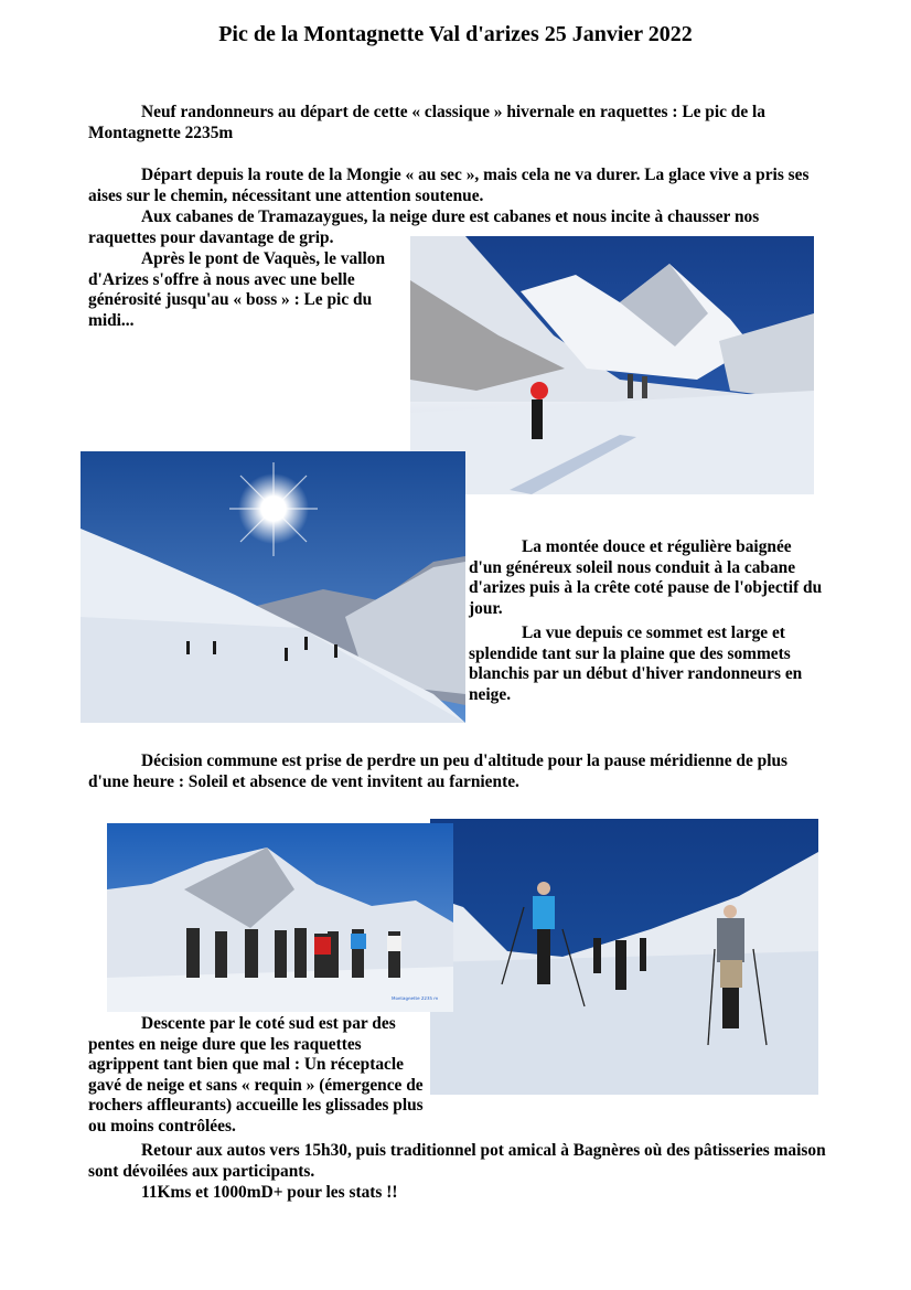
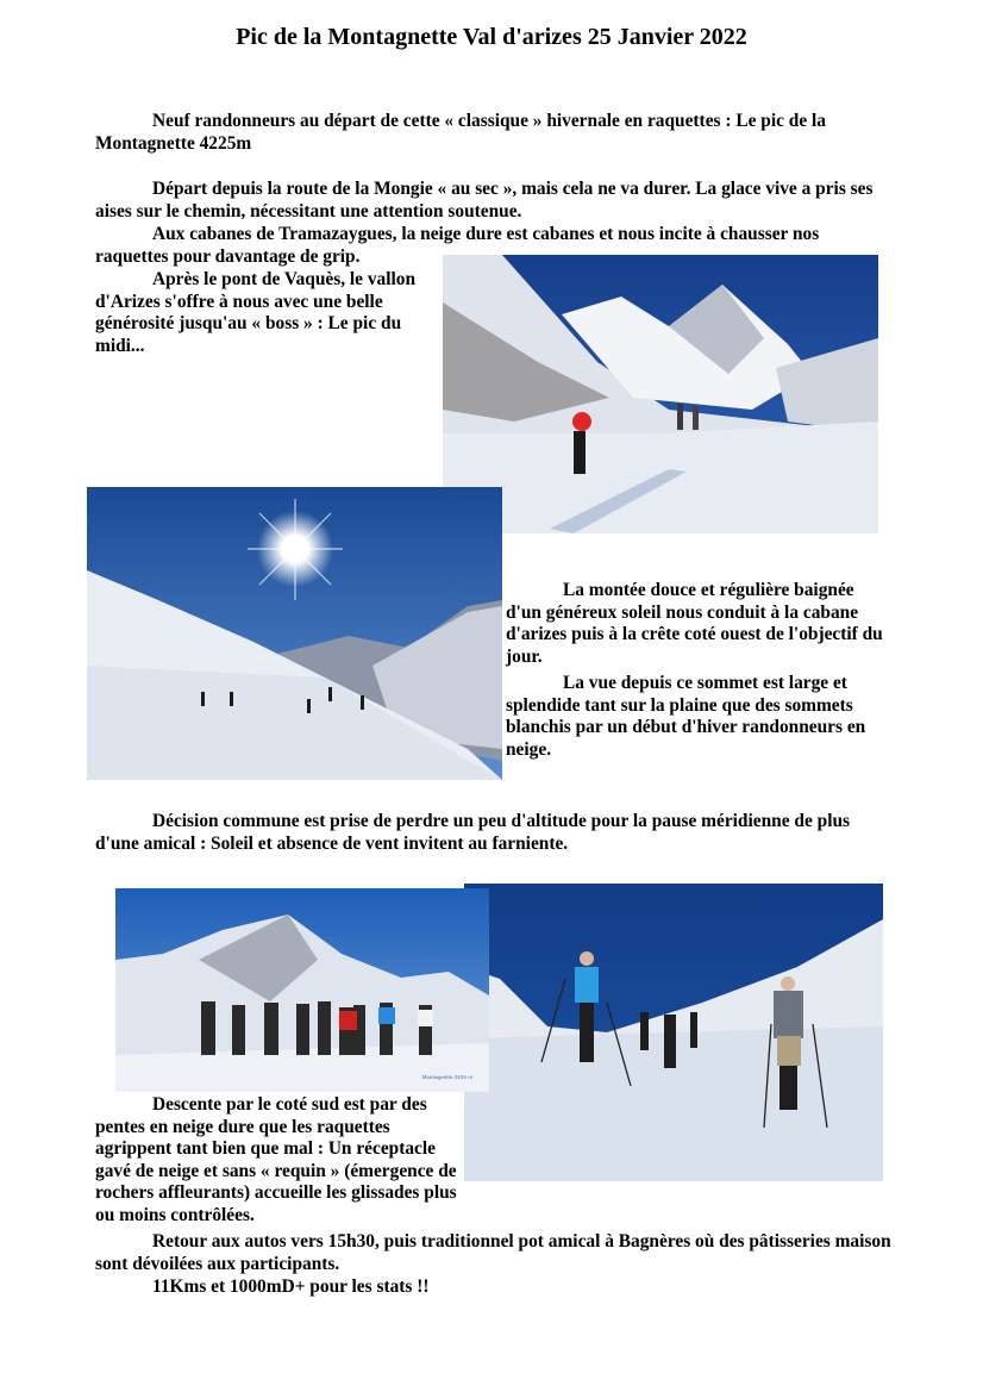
  Pic de la Montagnette Val d'arizes 25 Janvier 2022
- Neuf randonneurs au départ de cette « classique » hivernale en raquettes : Le pic de la Montagnette 2235m
+ Neuf randonneurs au départ de cette « classique » hivernale en raquettes : Le pic de la Montagnette 4225m
  Départ depuis la route de la Mongie « au sec », mais cela ne va durer. La glace vive a pris ses aises sur le chemin, nécessitant une attention soutenue.
  Aux cabanes de Tramazaygues, la neige dure est cabanes et nous incite à chausser nos raquettes pour davantage de grip.
  Après le pont de Vaquès, le vallon d'Arizes s'offre à nous avec une belle générosité jusqu'au « boss » : Le pic du midi...
- La montée douce et régulière baignée d'un généreux soleil nous conduit à la cabane d'arizes puis à la crête coté pause de l'objectif du jour.
+ La montée douce et régulière baignée d'un généreux soleil nous conduit à la cabane d'arizes puis à la crête coté ouest de l'objectif du jour.
  La vue depuis ce sommet est large et splendide tant sur la plaine que des sommets blanchis par un début d'hiver randonneurs en neige.
- Décision commune est prise de perdre un peu d'altitude pour la pause méridienne de plus d'une heure : Soleil et absence de vent invitent au farniente.
+ Décision commune est prise de perdre un peu d'altitude pour la pause méridienne de plus d'une amical : Soleil et absence de vent invitent au farniente.
  Descente par le coté sud est par des pentes en neige dure que les raquettes agrippent tant bien que mal : Un réceptacle gavé de neige et sans « requin » (émergence de rochers affleurants) accueille les glissades plus ou moins contrôlées.
  Retour aux autos vers 15h30, puis traditionnel pot amical à Bagnères où des pâtisseries maison sont dévoilées aux participants.
  11Kms et 1000mD+ pour les stats !!
